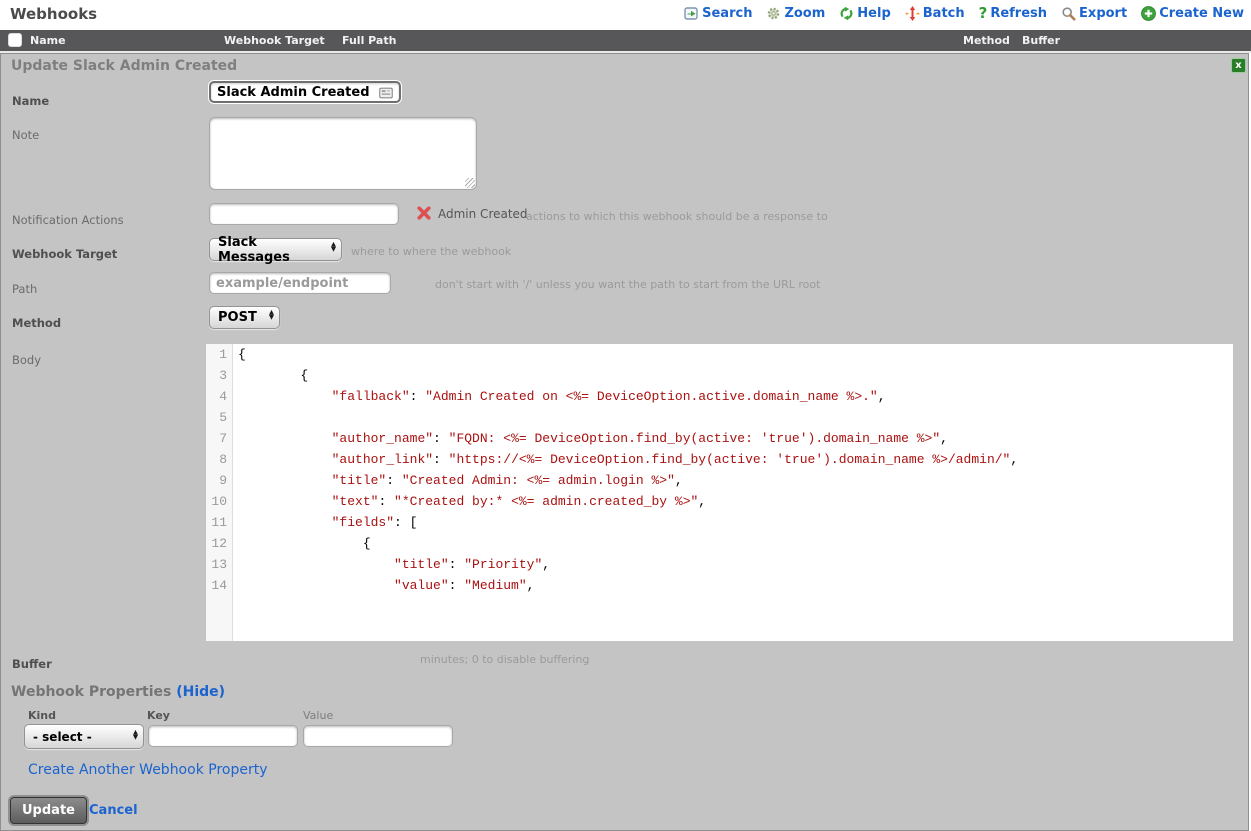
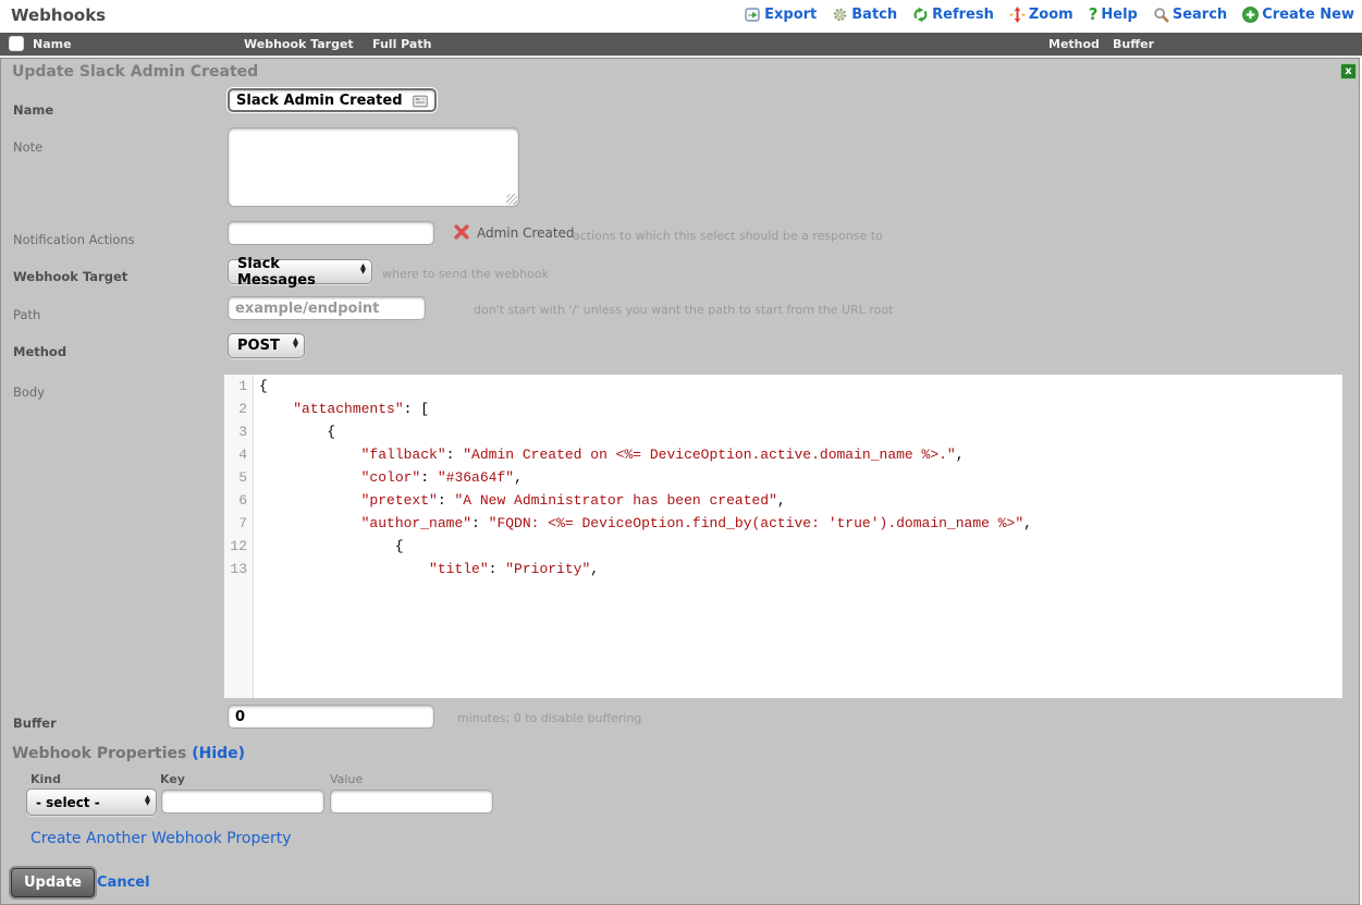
  Webhooks
- Search
+ Export
- Zoom
+ Batch
- Help
+ Refresh
- Batch
+ Zoom
  ?
- Refresh
+ Help
- Export
+ Search
  Create New
  Name
  Webhook Target
  Full Path
  Method
  Buffer
  Update Slack Admin Created
  x
  Name
  Slack Admin Created
  Note
  Notification Actions
  Admin Created
- actions to which this webhook should be a response to
+ actions to which this select should be a response to
  Webhook Target
  Slack Messages
  ▲
  ▼
- where to where the webhook
+ where to send the webhook
  Path
  example/endpoint
  don't start with '/' unless you want the path to start from the URL root
  Method
  POST
  ▲
  ▼
  Body
  1
  {
+ 2
+ "attachments": [
  3
  {
  4
  "fallback": "Admin Created on <%= DeviceOption.active.domain_name %>.",
  5
+ "color": "#36a64f",
+ 6
+ "pretext": "A New Administrator has been created",
  7
  "author_name": "FQDN: <%= DeviceOption.find_by(active: 'true').domain_name %>",
- 8
- "author_link": "https://<%= DeviceOption.find_by(active: 'true').domain_name %>/admin/",
- 9
- "title": "Created Admin: <%= admin.login %>",
- 10
- "text": "*Created by:* <%= admin.created_by %>",
- 11
- "fields": [
  12
  {
  13
  "title": "Priority",
- 14
- "value": "Medium",
  Buffer
+ 0
  minutes; 0 to disable buffering
  Webhook Properties (Hide)
  Kind
  Key
  Value
  - select -
  ▲
  ▼
  Create Another Webhook Property
  Update
  Cancel
